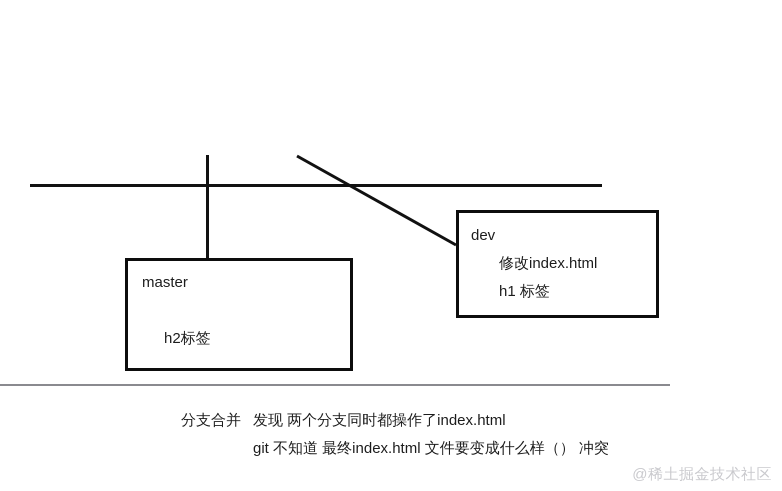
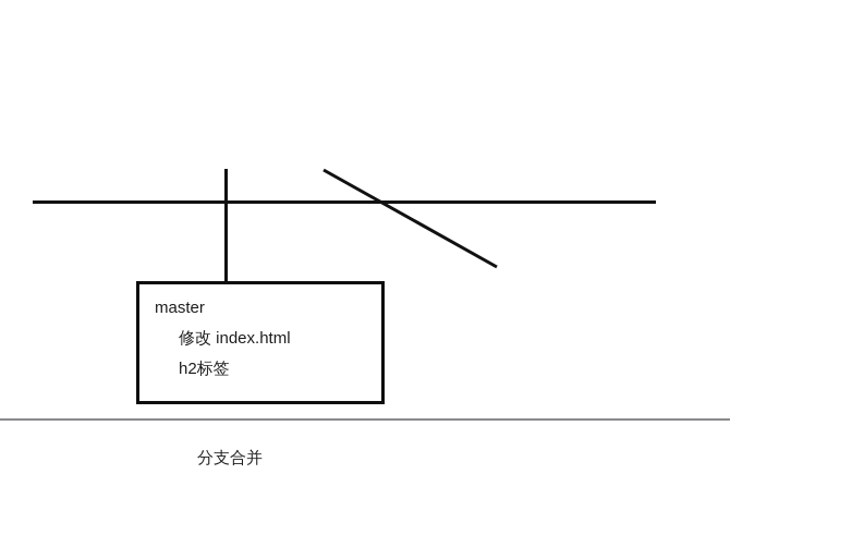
  master
+ 修改 index.html
  h2标签
- dev
- 修改index.html
- h1 标签
  分支合并
- 发现 两个分支同时都操作了index.html
- git 不知道 最终index.html 文件要变成什么样（） 冲突
- @稀土掘金技术社区
